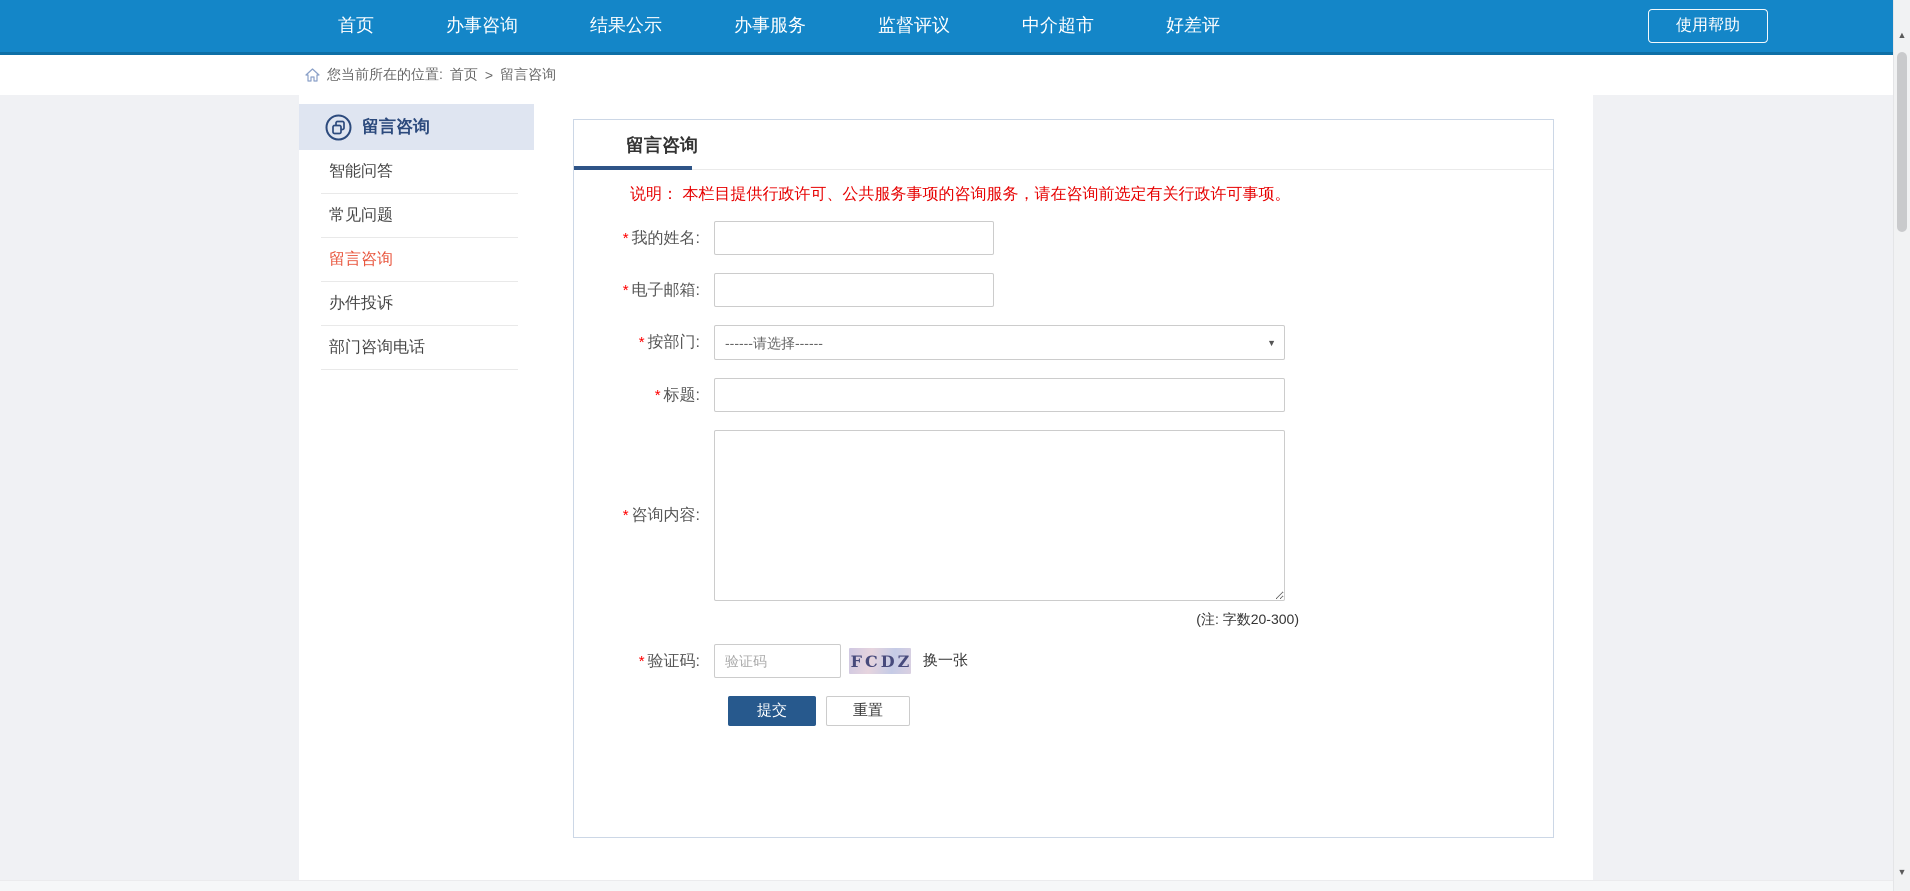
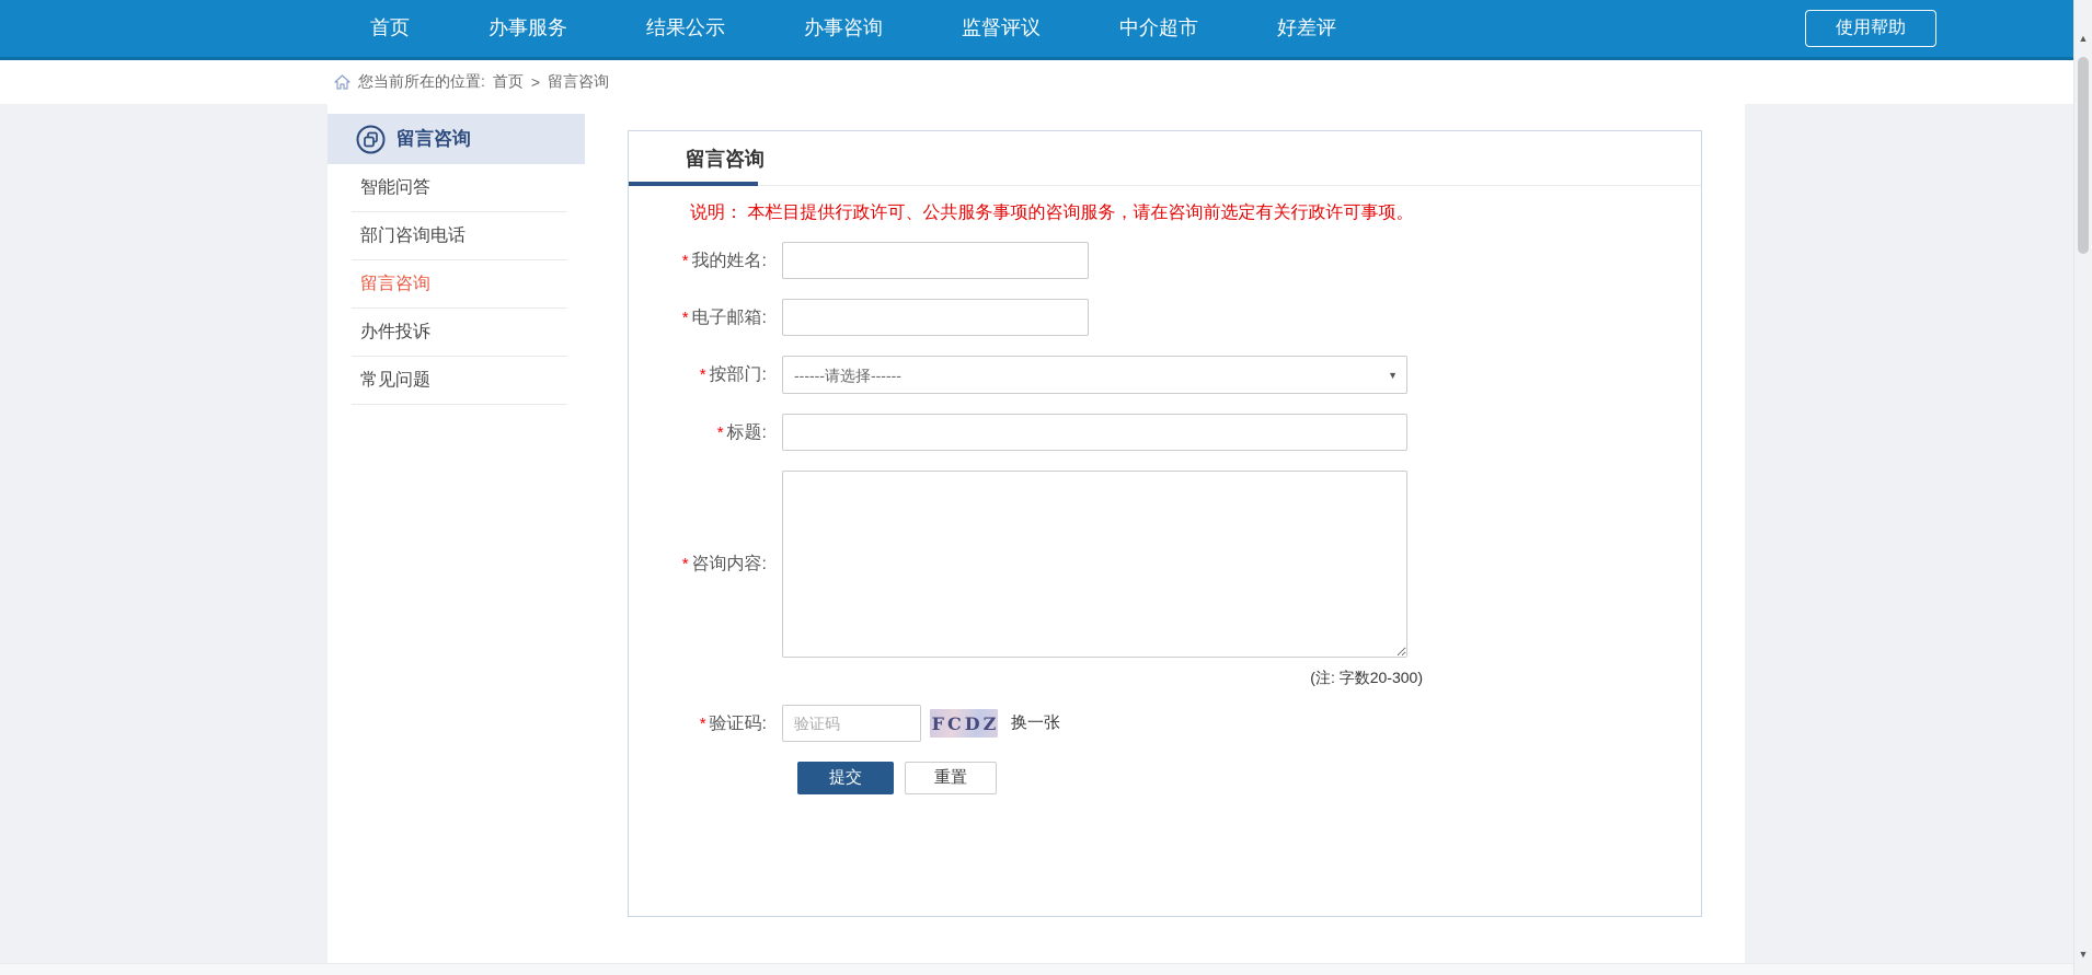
  首页
- 办事咨询
+ 办事服务
  结果公示
- 办事服务
+ 办事咨询
  监督评议
  中介超市
  好差评
  使用帮助
  您当前所在的位置:
  首页
  >
  留言咨询
  留言咨询
  智能问答
- 常见问题
+ 部门咨询电话
  留言咨询
  办件投诉
- 部门咨询电话
+ 常见问题
  留言咨询
  说明： 本栏目提供行政许可、公共服务事项的咨询服务，请在咨询前选定有关行政许可事项。
  * 我的姓名:
  * 电子邮箱:
  * 按部门:
  ------请选择------
  ▼
  * 标题:
  * 咨询内容:
  (注: 字数20-300)
  * 验证码:
  验证码
  FCDZ
  换一张
  提交
  重置
  ▲
  ▼
